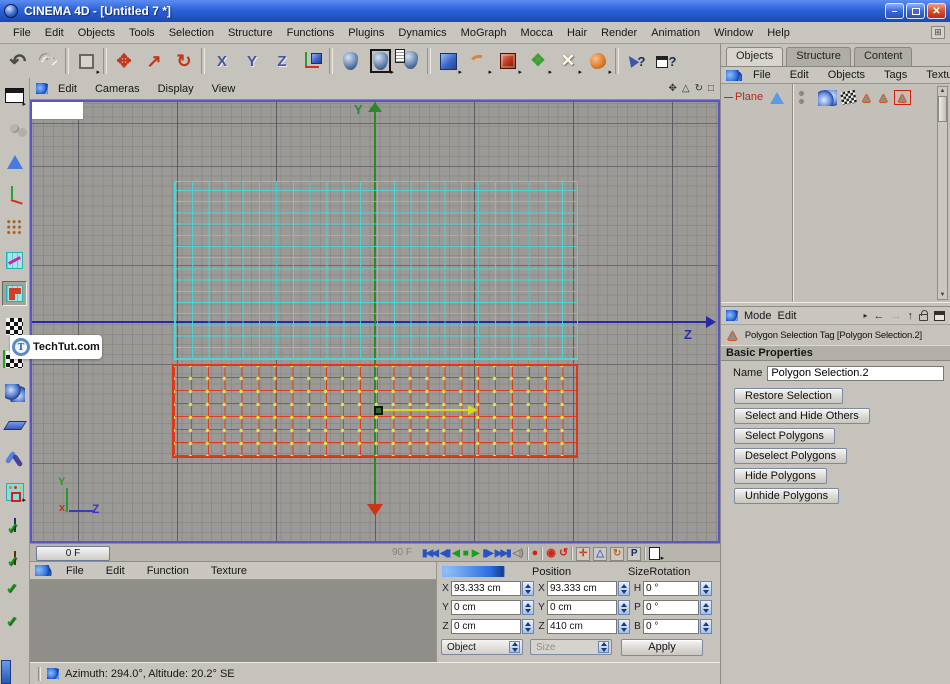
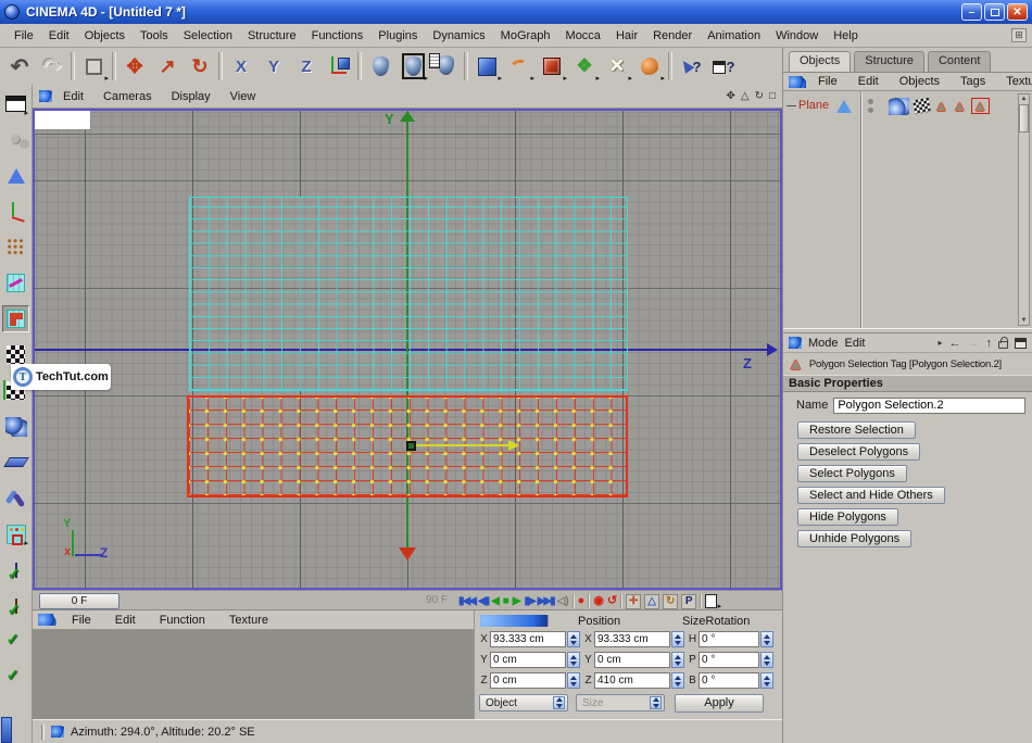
  CINEMA 4D - [Untitled 7 *]
  –
  ✕
  File
  Edit
  Objects
  Tools
  Selection
  Structure
  Functions
  Plugins
  Dynamics
  MoGraph
  Mocca
  Hair
  Render
  Animation
  Window
  Help
  ⊞
  ↶
  ↷
  ✥
  ↗
  ↻
  X
  Y
  Z
  ❖
  ✕
  ?
  ?
  Edit
  Cameras
  Display
  View
  ✥
  △
  ↻
  □
  Z
  Y
  Y
  x
  Z
  T
  TechTut.com
  0 F
  90 F
  ▮◀◀
  ◀▮
  ◀
  ■
  ▶
  ▮▶
  ▶▶▮
  ◁)
  ●
  ◉
  ↺
  ✛
  △
  ↻
  P
  File
  Edit
  Function
  Texture
  Position
  Size
  Rotation
  X
  93.333 cm
  X
  93.333 cm
  H
  0 °
  Y
  0 cm
  Y
  0 cm
  P
  0 °
  Z
  0 cm
  Z
  410 cm
  B
  0 °
  Object
  Size
  Apply
  Azimuth: 294.0°, Altitude: 20.2° SE
  Objects
  Structure
  Content
  File
  Edit
  Objects
  Tags
  Textu
  Plane
  ▲
  ▲
  ▲
  Mode
  Edit
  ▸
  ←
  →
  ↑
  ▲
  Polygon Selection Tag [Polygon Selection.2]
  Basic Properties
  Name
  Polygon Selection.2
  Restore Selection
- Select and Hide Others
+ Deselect Polygons
  Select Polygons
- Deselect Polygons
+ Select and Hide Others
  Hide Polygons
  Unhide Polygons
